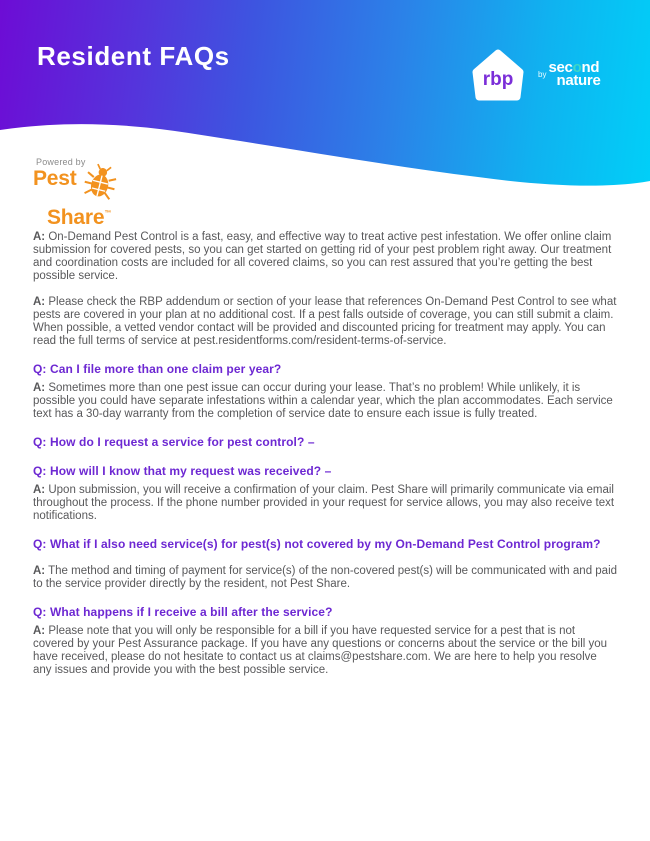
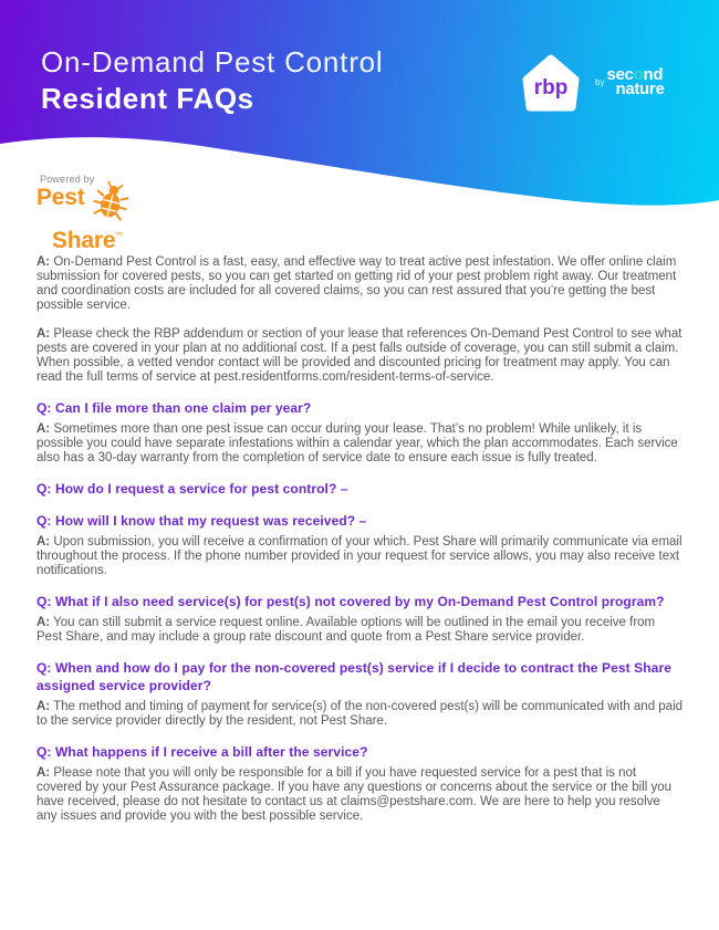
+ On-Demand Pest Control
  Resident FAQs
  rbp
  by
  second
  nature
  Powered by
  Pest
  Share
  A: On-Demand Pest Control is a fast, easy, and effective way to treat active pest infestation. We offer online claim submission for covered pests, so you can get started on getting rid of your pest problem right away. Our treatment and coordination costs are included for all covered claims, so you can rest assured that you’re getting the best possible service.
  A: Please check the RBP addendum or section of your lease that references On-Demand Pest Control to see what pests are covered in your plan at no additional cost. If a pest falls outside of coverage, you can still submit a claim. When possible, a vetted vendor contact will be provided and discounted pricing for treatment may apply. You can read the full terms of service at pest.residentforms.com/resident-terms-of-service.
  Q: Can I file more than one claim per year?
- A: Sometimes more than one pest issue can occur during your lease. That’s no problem! While unlikely, it is possible you could have separate infestations within a calendar year, which the plan accommodates. Each service text has a 30-day warranty from the completion of service date to ensure each issue is fully treated.
+ A: Sometimes more than one pest issue can occur during your lease. That’s no problem! While unlikely, it is possible you could have separate infestations within a calendar year, which the plan accommodates. Each service also has a 30-day warranty from the completion of service date to ensure each issue is fully treated.
  Q: How do I request a service for pest control? –
  Q: How will I know that my request was received? –
- A: Upon submission, you will receive a confirmation of your claim. Pest Share will primarily communicate via email throughout the process. If the phone number provided in your request for service allows, you may also receive text notifications.
+ A: Upon submission, you will receive a confirmation of your which. Pest Share will primarily communicate via email throughout the process. If the phone number provided in your request for service allows, you may also receive text notifications.
  Q: What if I also need service(s) for pest(s) not covered by my On-Demand Pest Control program?
+ A: You can still submit a service request online. Available options will be outlined in the email you receive from Pest Share, and may include a group rate discount and quote from a Pest Share service provider.
+ Q: When and how do I pay for the non-covered pest(s) service if I decide to contract the Pest Share assigned service provider?
  A: The method and timing of payment for service(s) of the non-covered pest(s) will be communicated with and paid to the service provider directly by the resident, not Pest Share.
  Q: What happens if I receive a bill after the service?
  A: Please note that you will only be responsible for a bill if you have requested service for a pest that is not covered by your Pest Assurance package. If you have any questions or concerns about the service or the bill you have received, please do not hesitate to contact us at claims@pestshare.com. We are here to help you resolve any issues and provide you with the best possible service.
